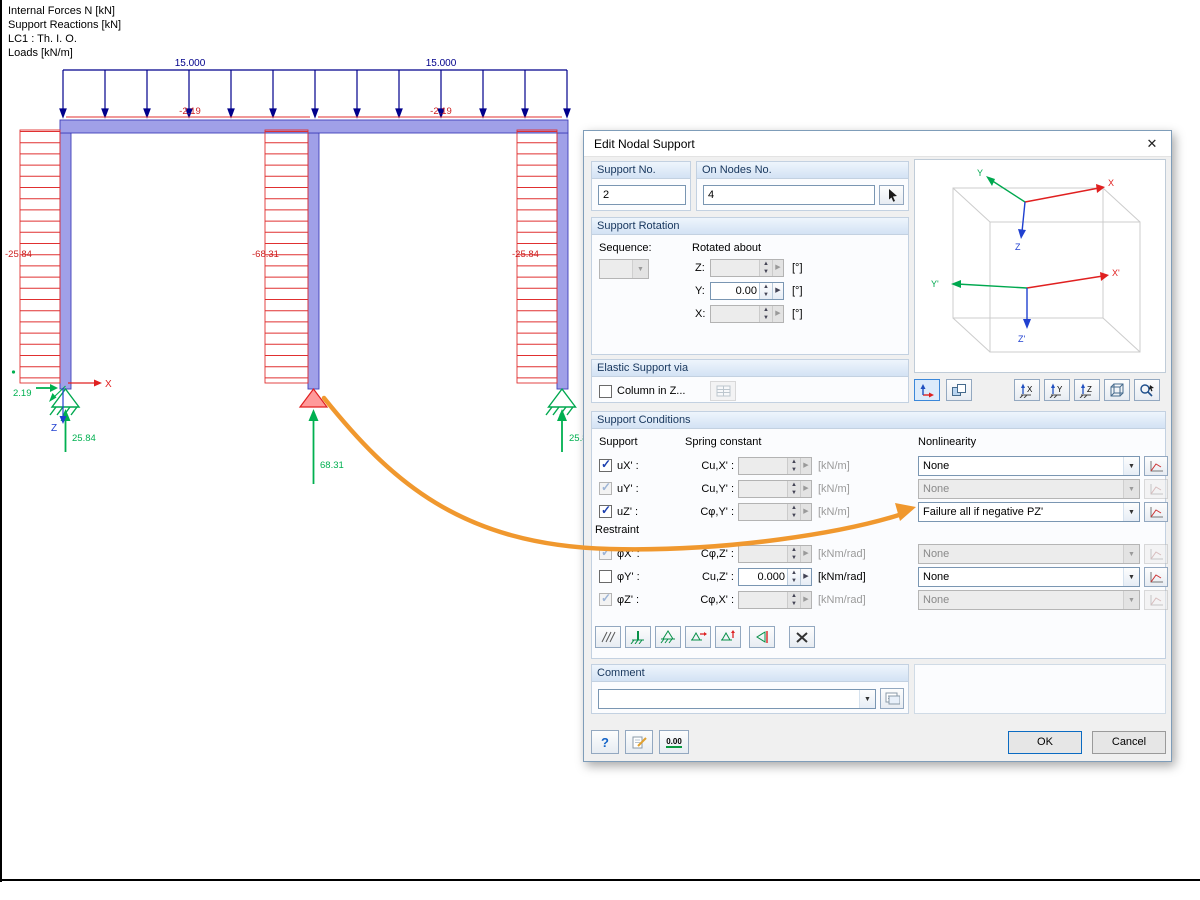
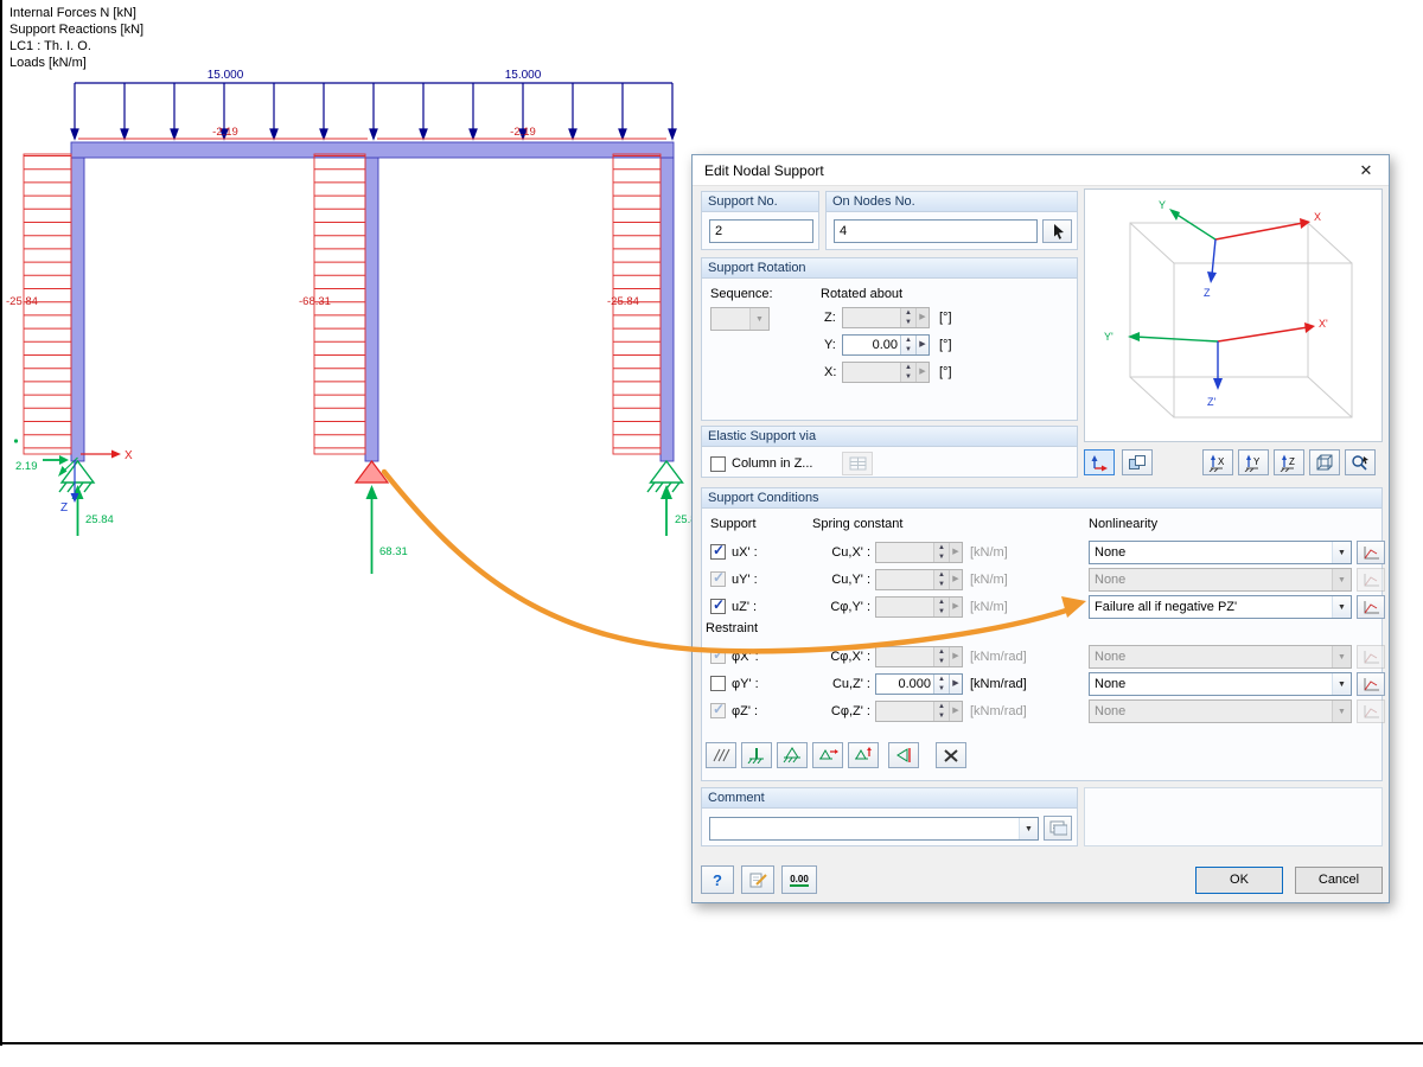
  Internal Forces N [kN]
  Support Reactions [kN]
  LC1 : Th. I. O.
  Loads [kN/m]
  15.000
  15.000
  -2.19
  -2.19
  -25.84
  -68.31
  -25.84
  2.19
  25.84
  68.31
  X
  Z
  Edit Nodal Support
  Support No.
  2
  On Nodes No.
  4
  Support Rotation
  Sequence:
  Rotated about
  Z:
  [°]
  Y:
  0.00
  [°]
  X:
  [°]
  Elastic Support via
  Column in Z...
  X
  Y
  Z
  X'
  Y'
  Z'
  X
  Y
  Z
  Support Conditions
  Support
  Spring constant
  Nonlinearity
  uX' :
  Cu,X' :
  [kN/m]
  None
  uY' :
  Cu,Y' :
  [kN/m]
  None
  uZ' :
  Cφ,Y' :
  [kN/m]
  Failure all if negative PZ'
  Restraint
  φX' :
- Cφ,Z' :
+ Cφ,X' :
  [kNm/rad]
  None
  φY' :
  Cu,Z' :
  0.000
  [kNm/rad]
  None
  φZ' :
- Cφ,X' :
+ Cφ,Z' :
  [kNm/rad]
  None
  Comment
  0.00
  OK
  Cancel
